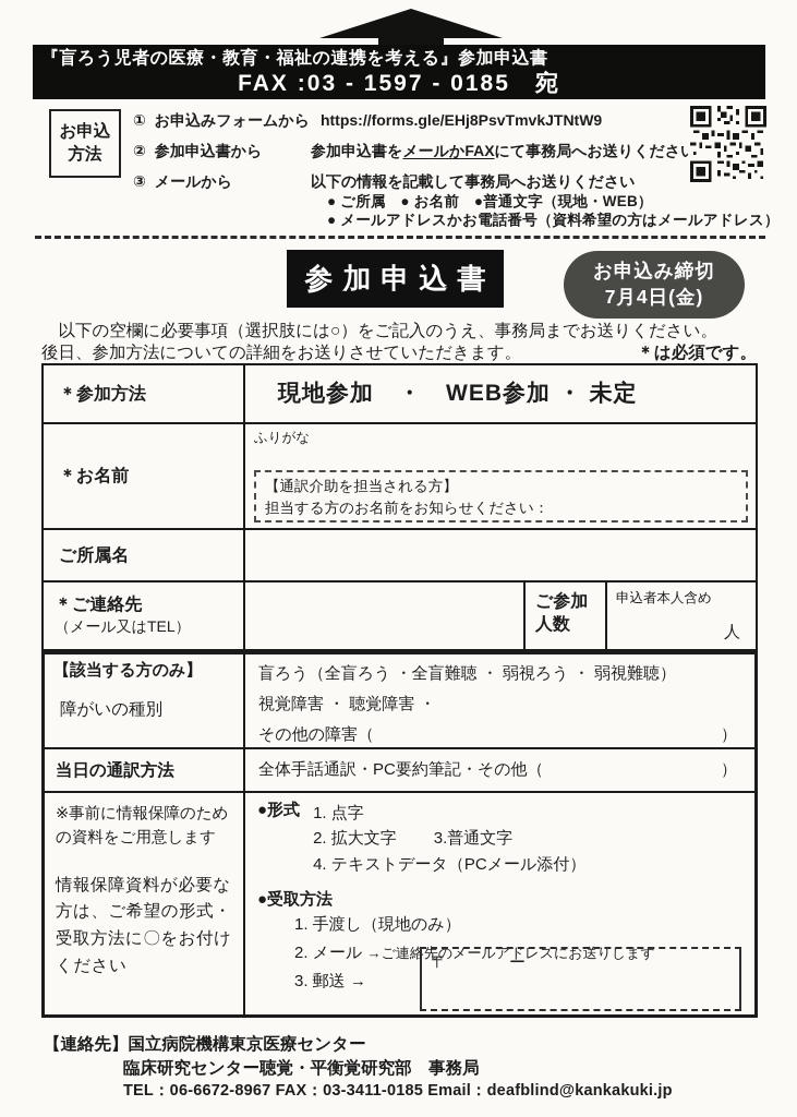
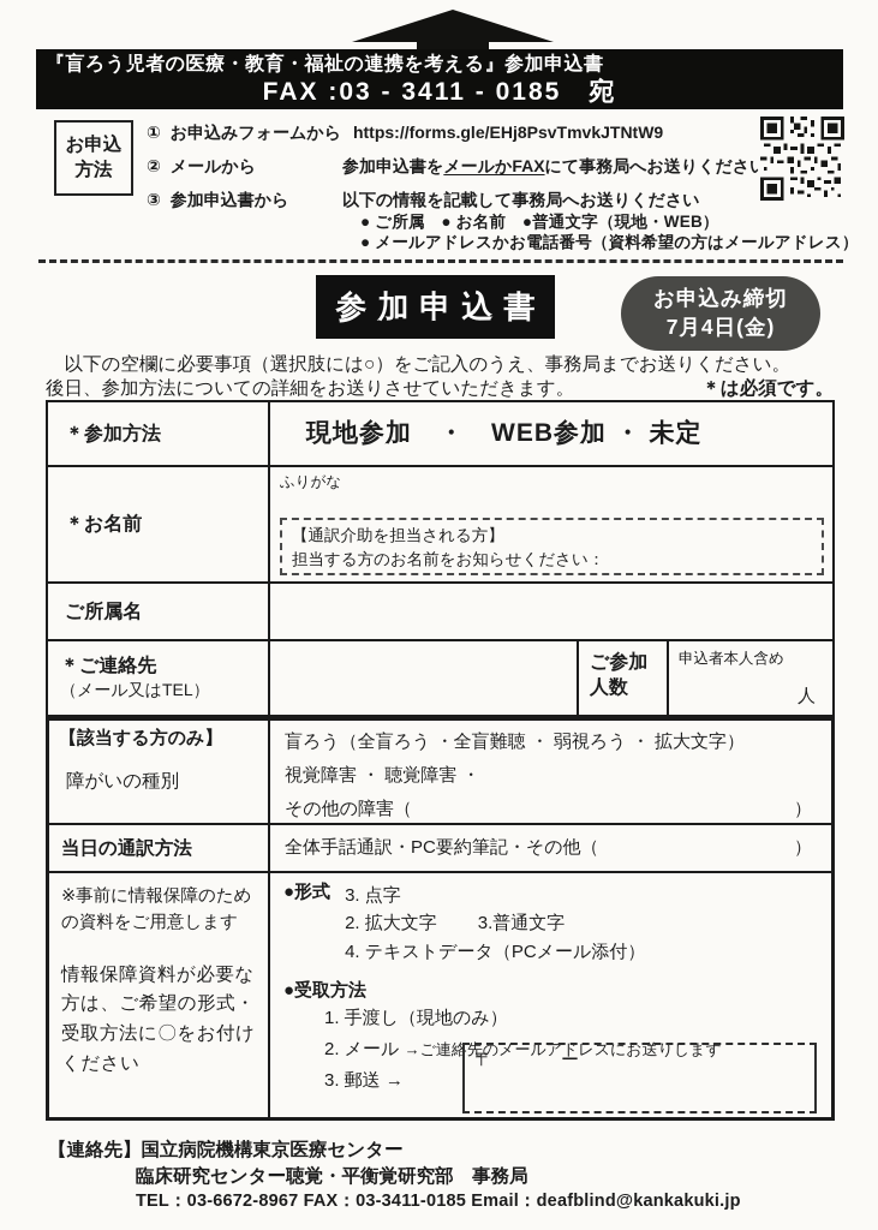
  『盲ろう児者の医療・教育・福祉の連携を考える』参加申込書
- FAX :03 - 1597 - 0185 宛
+ FAX :03 - 3411 - 0185 宛
  お申込
  方法
  ① お申込みフォームから https://forms.gle/EHj8PsvTmvkJTNtW9
- ② 参加申込書から
+ ② メールから
  参加申込書をメールかFAXにて事務局へお送りください
- ③ メールから
+ ③ 参加申込書から
  以下の情報を記載して事務局へお送りください
  ● ご所属 ● お名前 ●普通文字（現地・WEB）
  ● メールアドレスかお電話番号（資料希望の方はメールアドレス）
  参加申込書
  お申込み締切
  7月4日(金)
  以下の空欄に必要事項（選択肢には○）をご記入のうえ、事務局までお送りください。
  後日、参加方法についての詳細をお送りさせていただきます。
  ＊は必須です。
  ＊参加方法
  現地参加 ・ WEB参加 ・ 未定
  ＊お名前
  ふりがな
  【通訳介助を担当される方】
  担当する方のお名前をお知らせください：
  ご所属名
  ＊ご連絡先
  （メール又はTEL）
  ご参加
  人数
  申込者本人含め
  人
  【該当する方のみ】
  障がいの種別
- 盲ろう（全盲ろう ・全盲難聴 ・ 弱視ろう ・ 弱視難聴）
+ 盲ろう（全盲ろう ・全盲難聴 ・ 弱視ろう ・ 拡大文字）
  視覚障害 ・ 聴覚障害 ・
  その他の障害（
  ）
  当日の通訳方法
  全体手話通訳・PC要約筆記・その他（
  ）
  ※事前に情報保障のための資料をご用意します
  情報保障資料が必要な方は、ご希望の形式・受取方法に〇をお付けください
  ●形式
- 1. 点字
+ 3. 点字
  2. 拡大文字 3.普通文字
  4. テキストデータ（PCメール添付）
  ●受取方法
  1. 手渡し（現地のみ）
  2. メール →ご連絡先のメールアドレスにお送りします
  3. 郵送 →
  〒
  ー
  【連絡先】国立病院機構東京医療センター
  臨床研究センター聴覚・平衡覚研究部 事務局
- TEL：06-6672-8967 FAX：03-3411-0185 Email：deafblind@kankakuki.jp
+ TEL：03-6672-8967 FAX：03-3411-0185 Email：deafblind@kankakuki.jp
